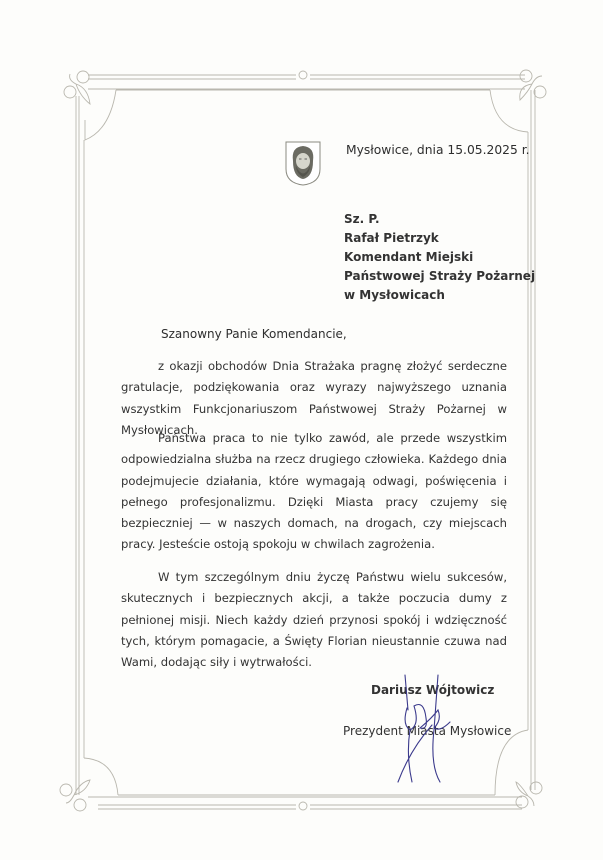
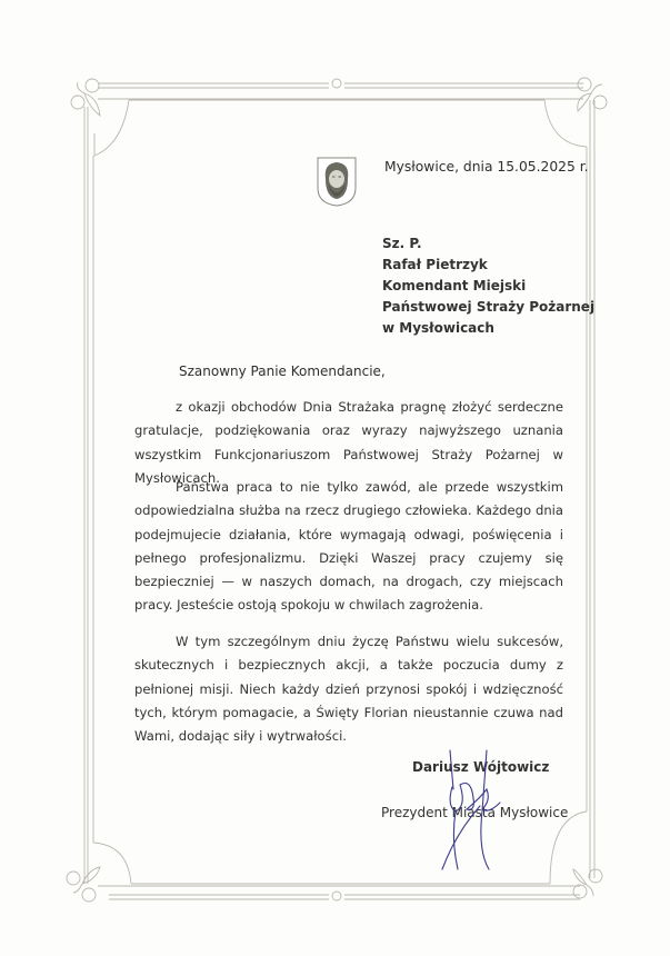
  Mysłowice, dnia 15.05.2025 r.
  Sz. P.
  Rafał Pietrzyk
  Komendant Miejski
  Państwowej Straży Pożarnej
  w Mysłowicach
  Szanowny Panie Komendancie,
  z okazji obchodów Dnia Strażaka pragnę złożyć serdeczne gratulacje, podziękowania oraz wyrazy najwyższego uznania wszystkim Funkcjonariuszom Państwowej Straży Pożarnej w Mysłowicach.
- Państwa praca to nie tylko zawód, ale przede wszystkim odpowiedzialna służba na rzecz drugiego człowieka. Każdego dnia podejmujecie działania, które wymagają odwagi, poświęcenia i pełnego profesjonalizmu. Dzięki Miasta pracy czujemy się bezpieczniej — w naszych domach, na drogach, czy miejscach pracy. Jesteście ostoją spokoju w chwilach zagrożenia.
+ Państwa praca to nie tylko zawód, ale przede wszystkim odpowiedzialna służba na rzecz drugiego człowieka. Każdego dnia podejmujecie działania, które wymagają odwagi, poświęcenia i pełnego profesjonalizmu. Dzięki Waszej pracy czujemy się bezpieczniej — w naszych domach, na drogach, czy miejscach pracy. Jesteście ostoją spokoju w chwilach zagrożenia.
  W tym szczególnym dniu życzę Państwu wielu sukcesów, skutecznych i bezpiecznych akcji, a także poczucia dumy z pełnionej misji. Niech każdy dzień przynosi spokój i wdzięczność tych, którym pomagacie, a Święty Florian nieustannie czuwa nad Wami, dodając siły i wytrwałości.
  Dariusz Wójtowicz
  Prezydent Miasta Mysłowice
